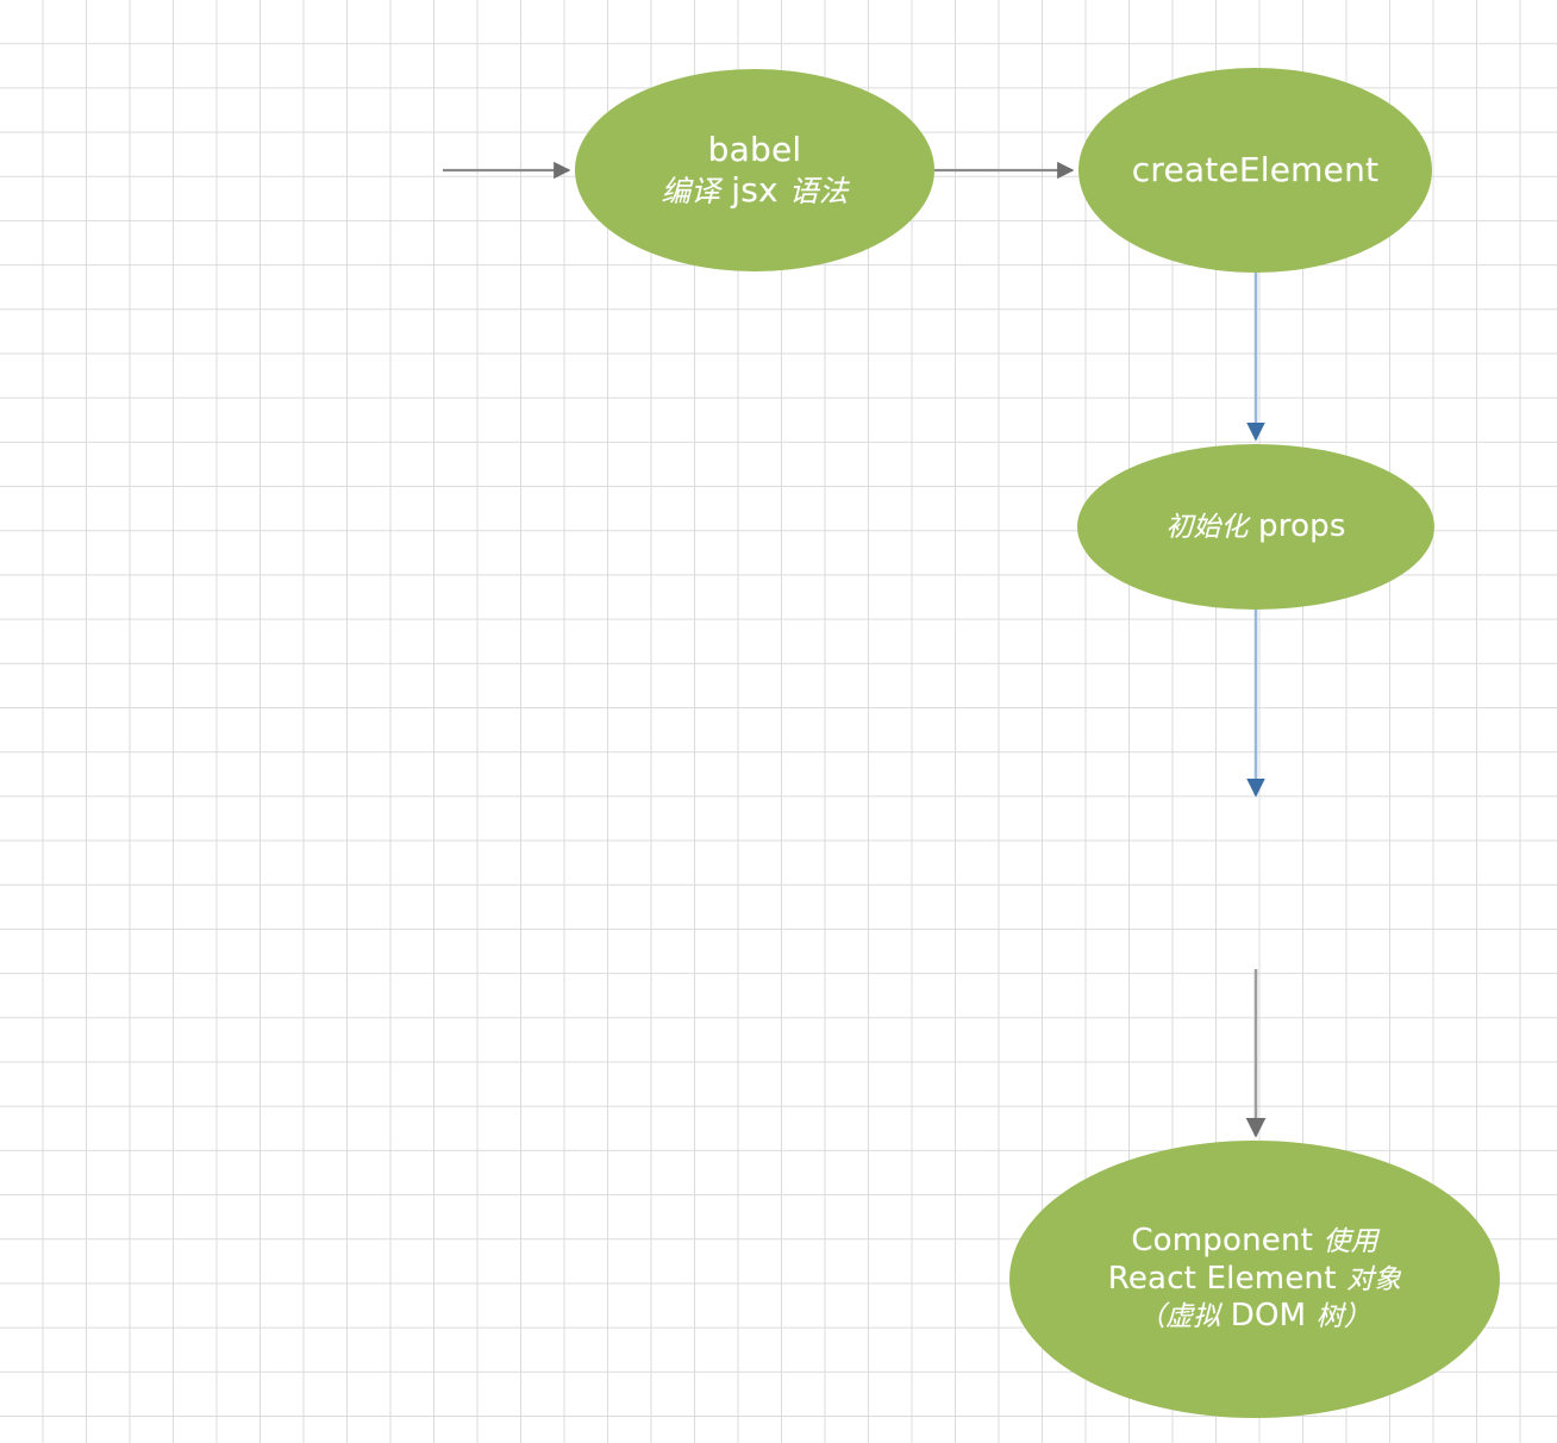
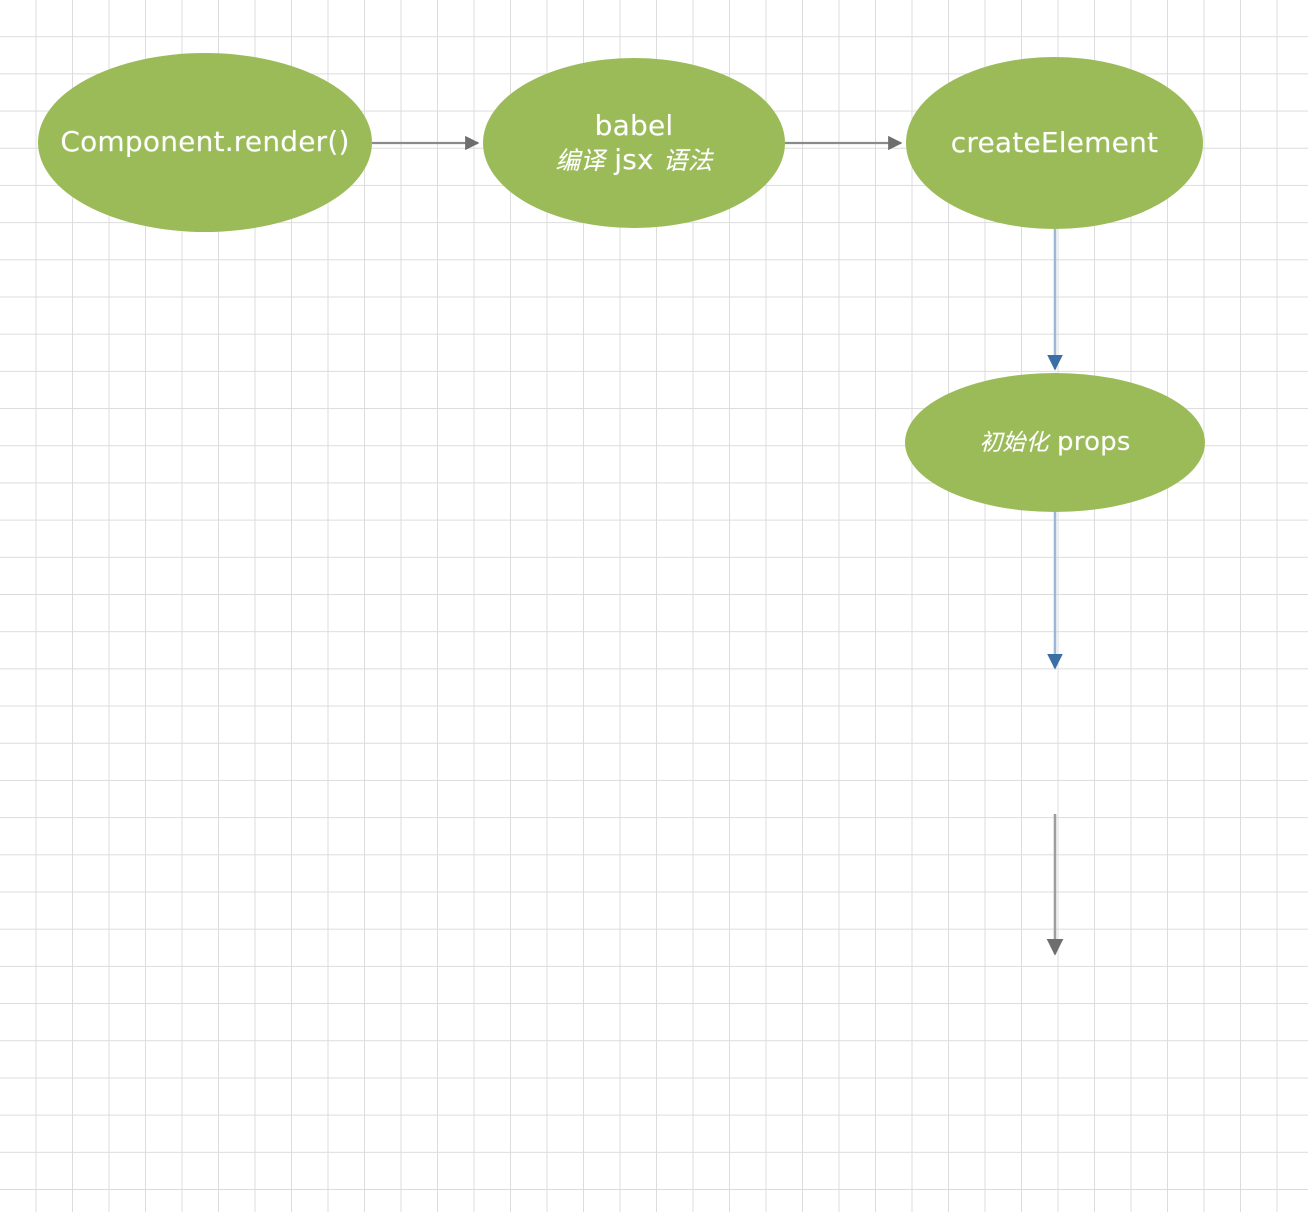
+ Component.render()
  babel
  编译 jsx 语法
  createElement
  初始化 props
- Component 使用
- React Element 对象
- （虚拟 DOM 树）
